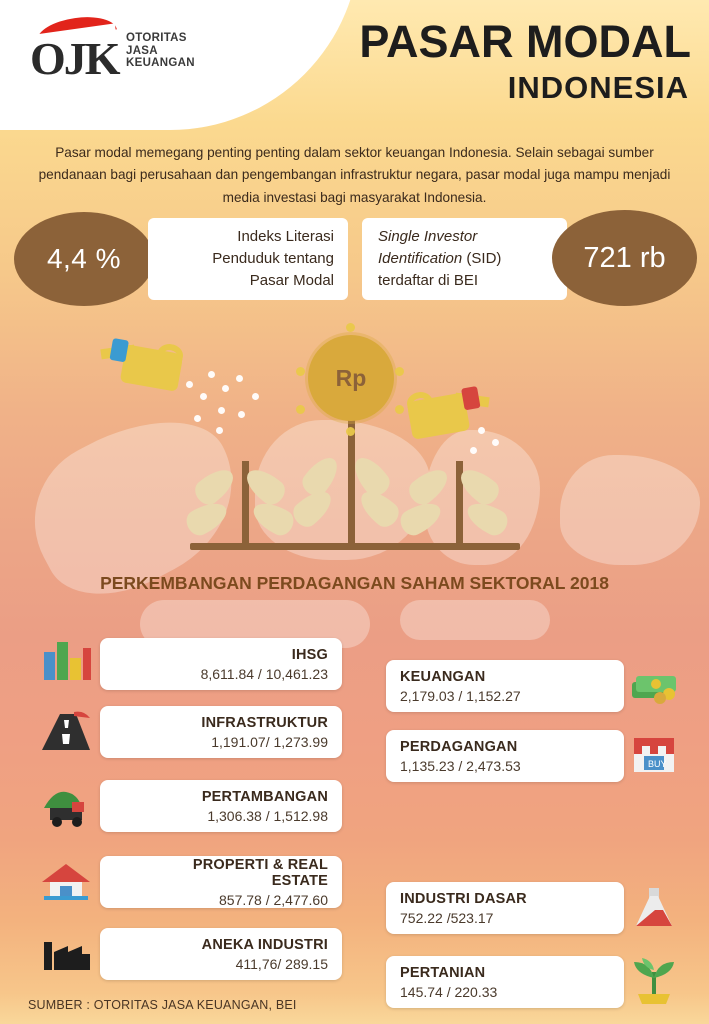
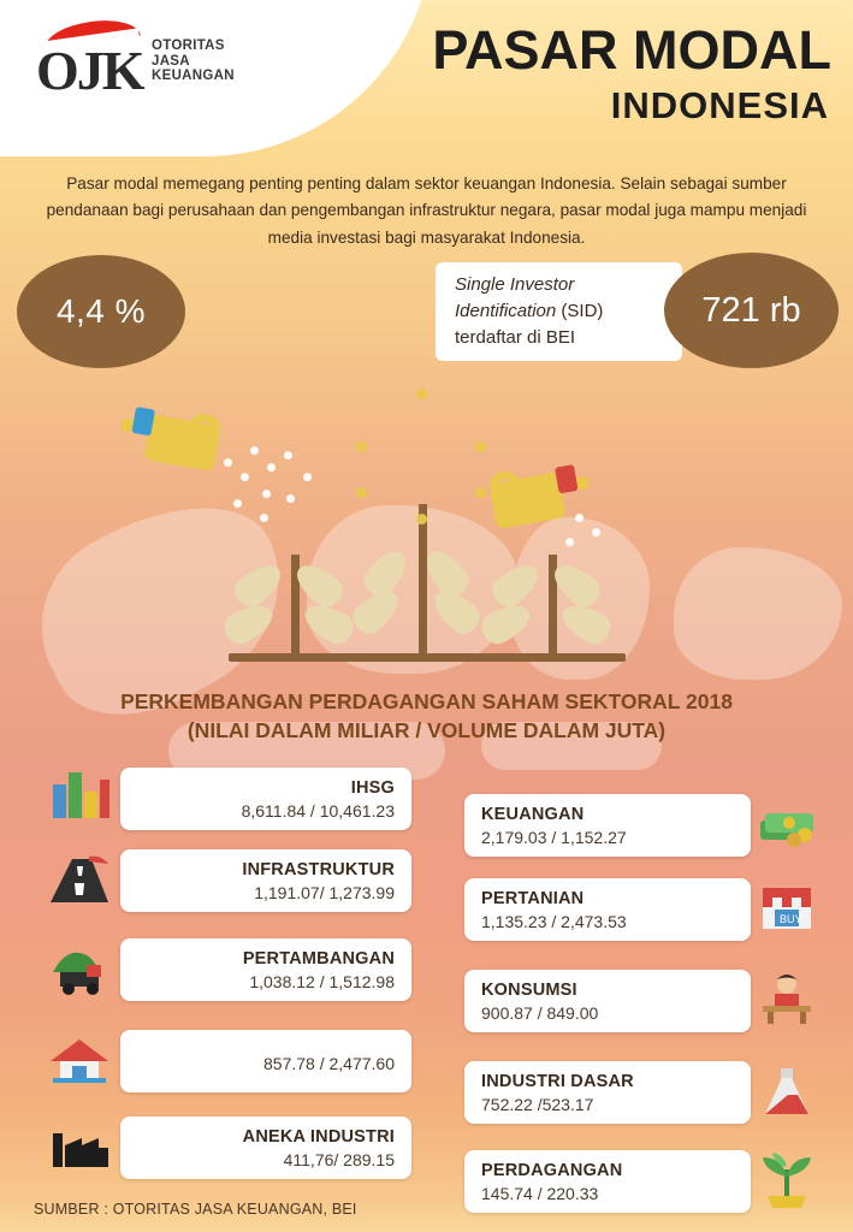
  OJK
  OTORITAS
  JASA
  KEUANGAN
  PASAR MODAL
  INDONESIA
  Pasar modal memegang penting penting dalam sektor keuangan Indonesia. Selain sebagai sumber pendanaan bagi perusahaan dan pengembangan infrastruktur negara, pasar modal juga mampu menjadi media investasi bagi masyarakat Indonesia.
  4,4 %
- Indeks Literasi
- Penduduk tentang
- Pasar Modal
  Single Investor
  Identification (SID)
  terdaftar di BEI
  721 rb
- Rp
  PERKEMBANGAN PERDAGANGAN SAHAM SEKTORAL 2018
+ (NILAI DALAM MILIAR / VOLUME DALAM JUTA)
  IHSG
  8,611.84 / 10,461.23
  INFRASTRUKTUR
  1,191.07/ 1,273.99
  PERTAMBANGAN
- 1,306.38 / 1,512.98
+ 1,038.12 / 1,512.98
- PROPERTI & REAL ESTATE
  857.78 / 2,477.60
  ANEKA INDUSTRI
  411,76/ 289.15
  KEUANGAN
  2,179.03 / 1,152.27
  BUY
- PERDAGANGAN
+ PERTANIAN
  1,135.23 / 2,473.53
+ KONSUMSI
+ 900.87 / 849.00
  INDUSTRI DASAR
  752.22 /523.17
- PERTANIAN
+ PERDAGANGAN
  145.74 / 220.33
  SUMBER : OTORITAS JASA KEUANGAN, BEI
